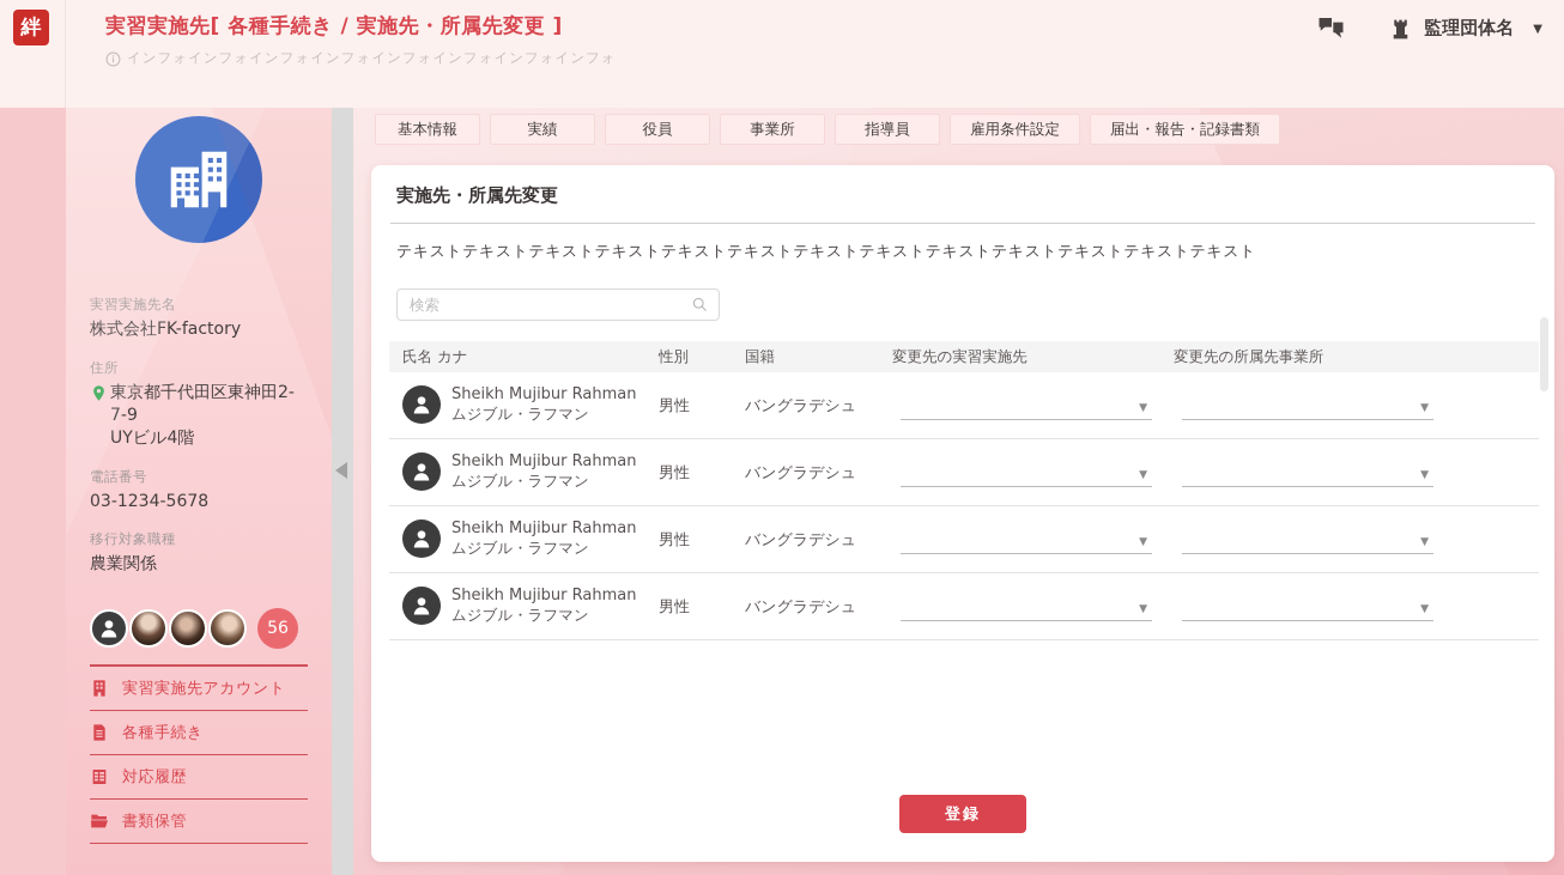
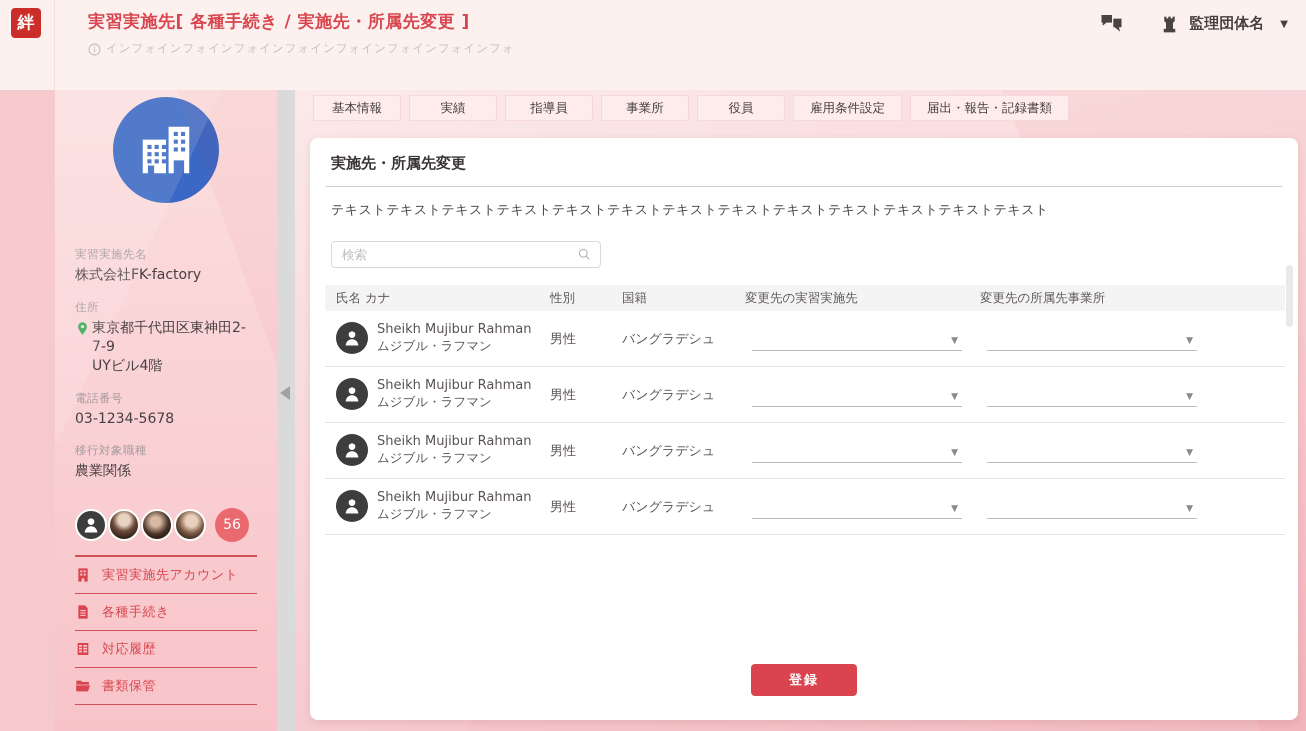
  絆
  実習実施先[ 各種手続き / 実施先・所属先変更 ]
  インフォインフォインフォインフォインフォインフォインフォインフォ
  監理団体名
  ▼
  実習実施先アカウント
  各種手続き
  対応履歴
  書類保管
  基本情報
  実績
- 役員
+ 指導員
  事業所
- 指導員
+ 役員
  雇用条件設定
  届出・報告・記録書類
  実施先・所属先変更
  テキストテキストテキストテキストテキストテキストテキストテキストテキストテキストテキストテキストテキスト
  検索
  氏名 カナ
  性別
  国籍
  変更先の実習実施先
  変更先の所属先事業所
  Sheikh Mujibur Rahman
  ムジブル・ラフマン
  男性
  バングラデシュ
  ▼
  ▼
  Sheikh Mujibur Rahman
  ムジブル・ラフマン
  男性
  バングラデシュ
  ▼
  ▼
  Sheikh Mujibur Rahman
  ムジブル・ラフマン
  男性
  バングラデシュ
  ▼
  ▼
  Sheikh Mujibur Rahman
  ムジブル・ラフマン
  男性
  バングラデシュ
  ▼
  ▼
  登録
